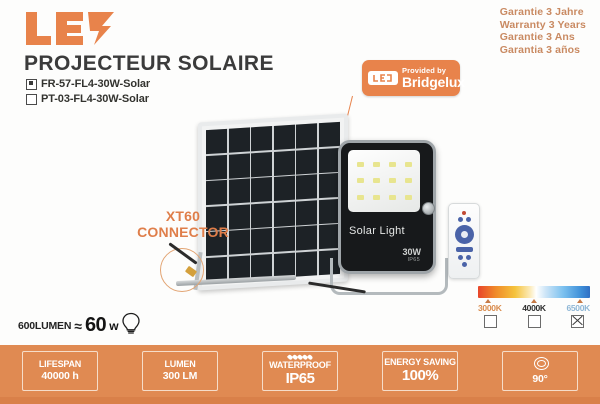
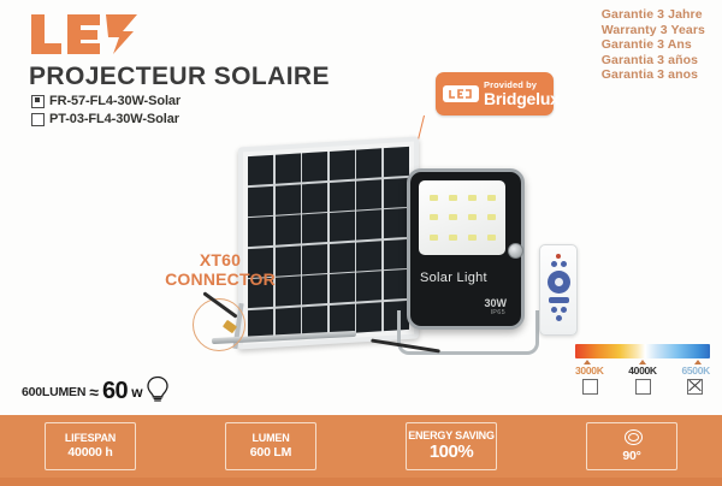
  PROJECTEUR SOLAIRE
  FR-57-FL4-30W-Solar
  PT-03-FL4-30W-Solar
  Garantie 3 Jahre
  Warranty 3 Years
  Garantie 3 Ans
  Garantia 3 años
+ Garantia 3 anos
  Provided by
  Bridgelux
  XT60
  CONNECTOR
  Solar Light
  30W
  600LUMEN
  ≈
  60
  w
  3000K
  4000K
  6500K
  LIFESPAN
  40000 h
  LUMEN
- 300 LM
+ 600 LM
- WATERPROOF
- IP65
  ENERGY SAVING
  100%
  90°
